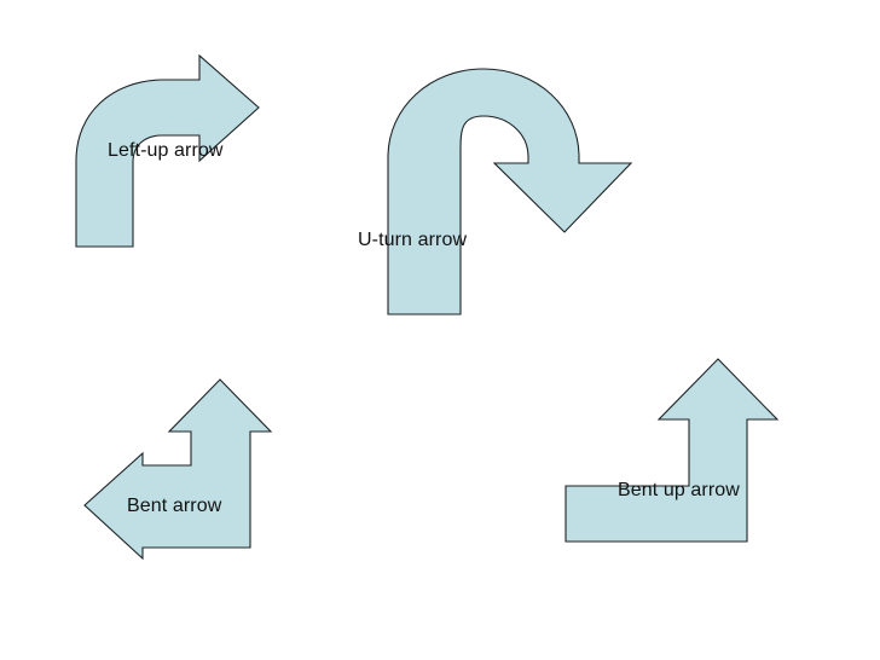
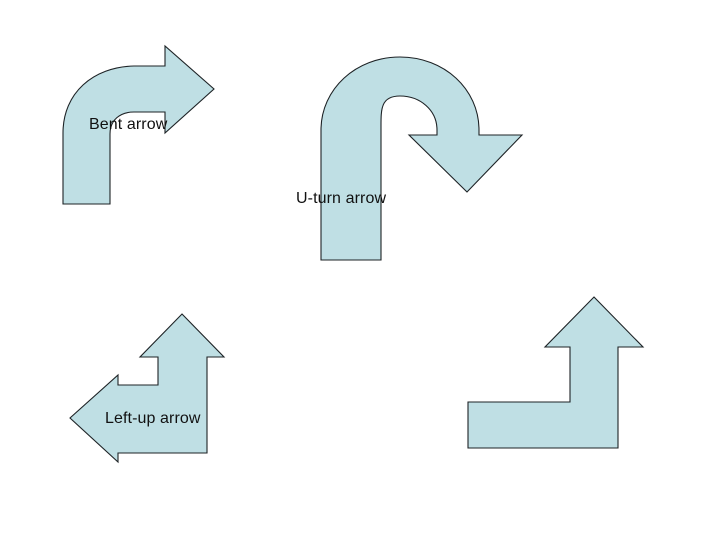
- Left-up arrow
+ Bent arrow
  U-turn arrow
- Bent arrow
+ Left-up arrow
- Bent up arrow
